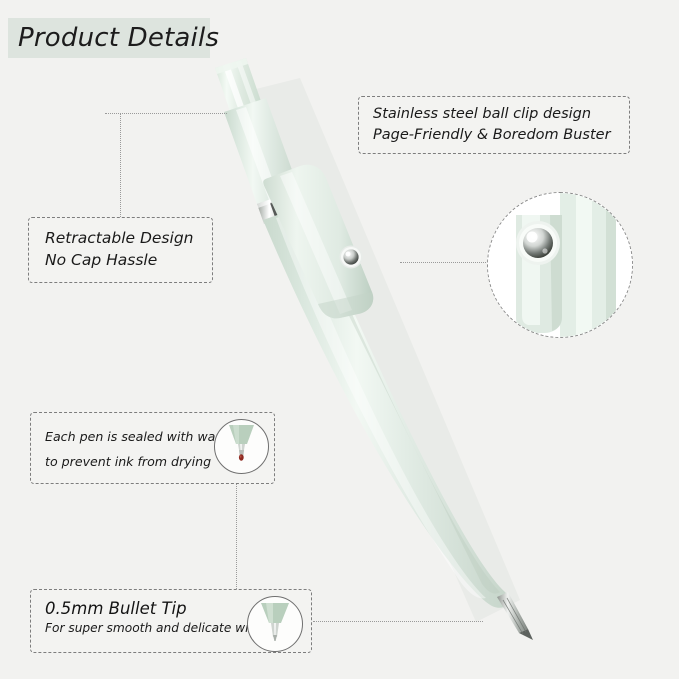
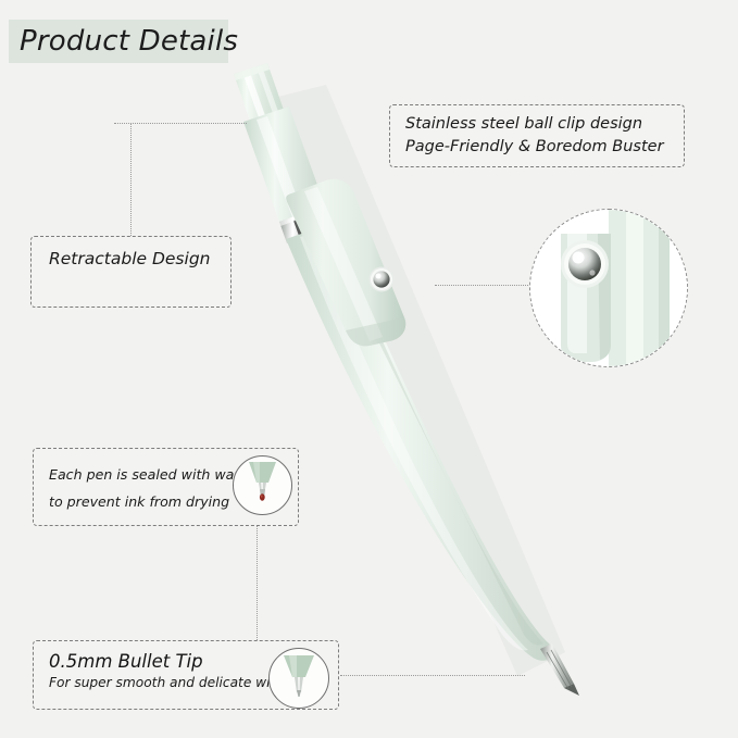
  Product Details
  Retractable Design
- No Cap Hassle
  Stainless steel ball clip design
  Page-Friendly & Boredom Buster
  Each pen is sealed with wa
  to prevent ink from drying
  0.5mm Bullet Tip
  For super smooth and delicate w
